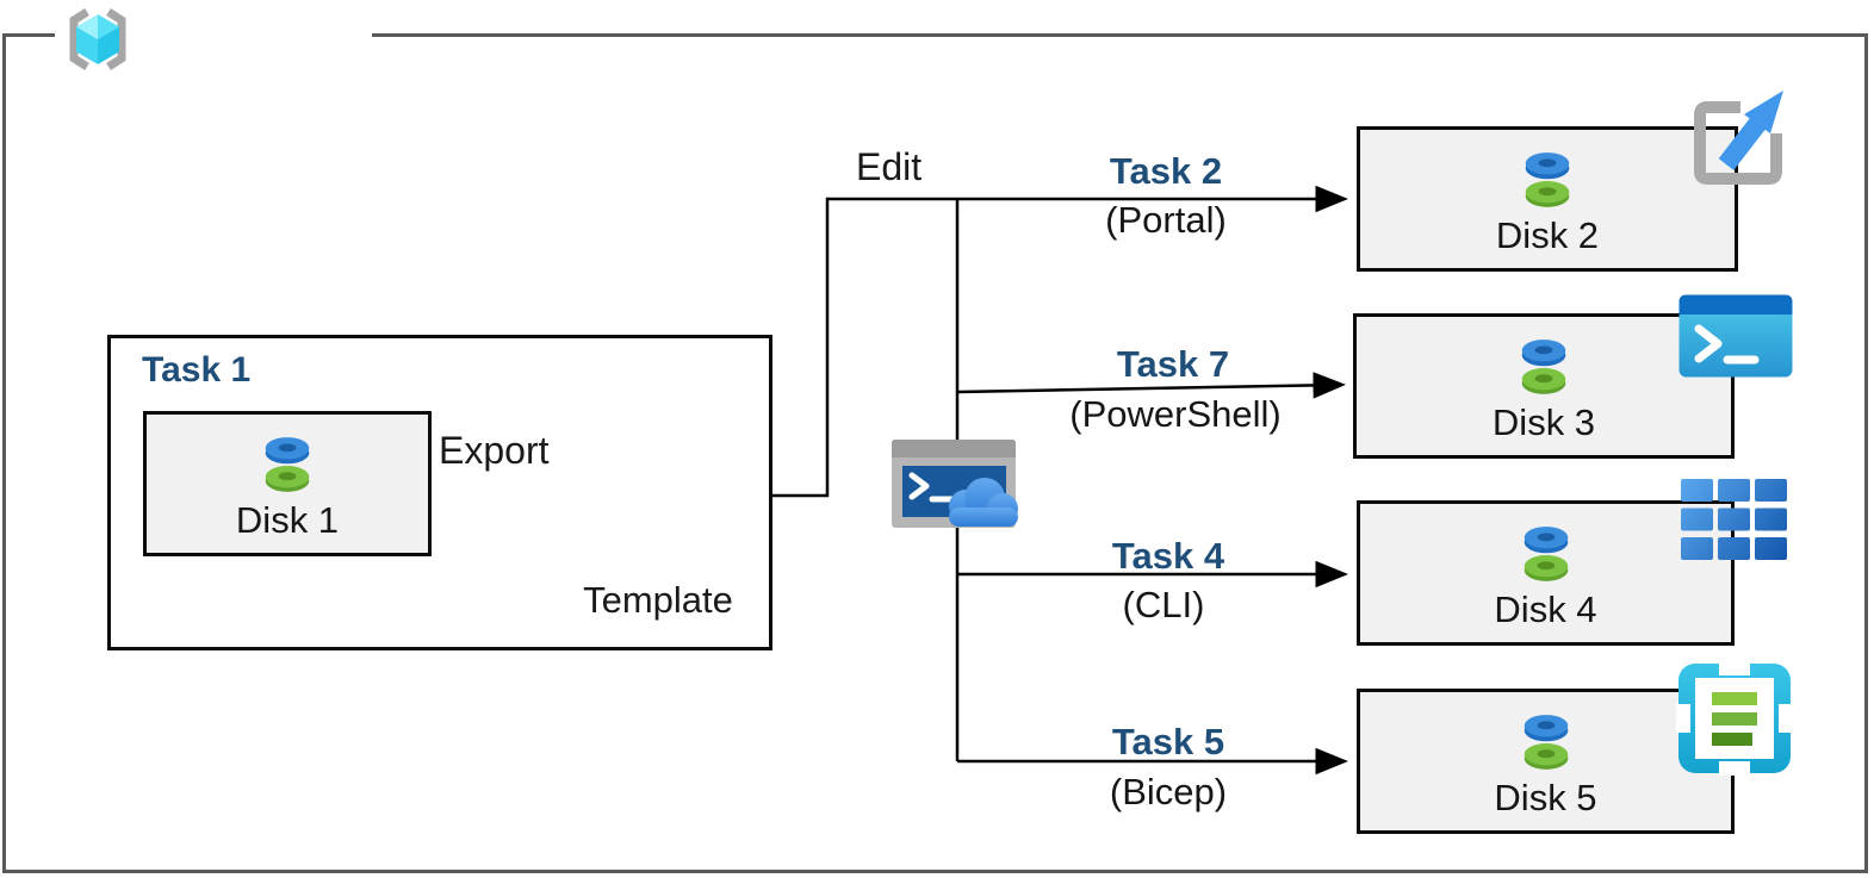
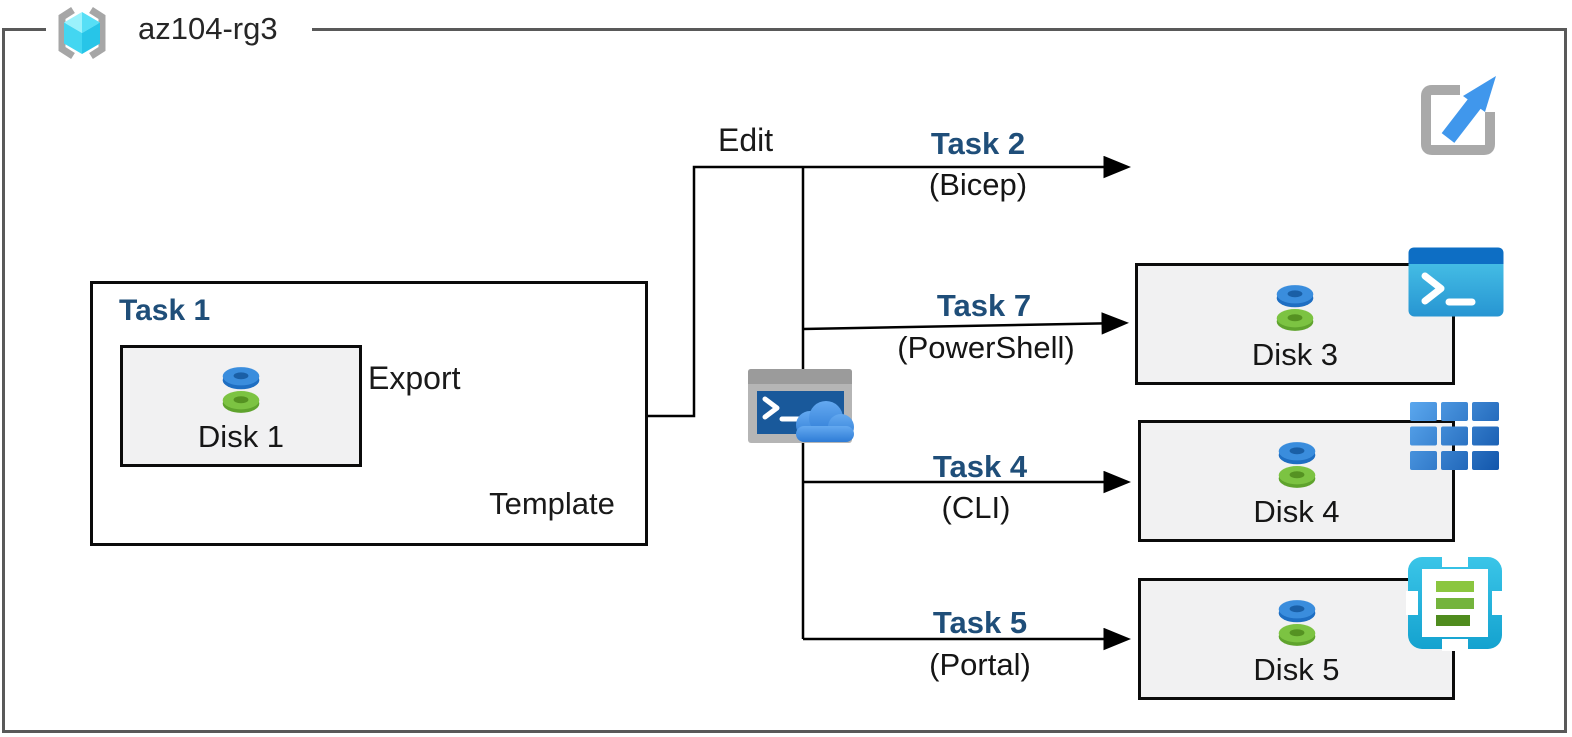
+ az104-rg3
  Task 1
  Disk 1
  Export
  Template
  Edit
  Task 2
- (Portal)
+ (Bicep)
  Task 7
  (PowerShell)
  Task 4
  (CLI)
  Task 5
- (Bicep)
+ (Portal)
- Disk 2
  Disk 3
  Disk 4
  Disk 5
